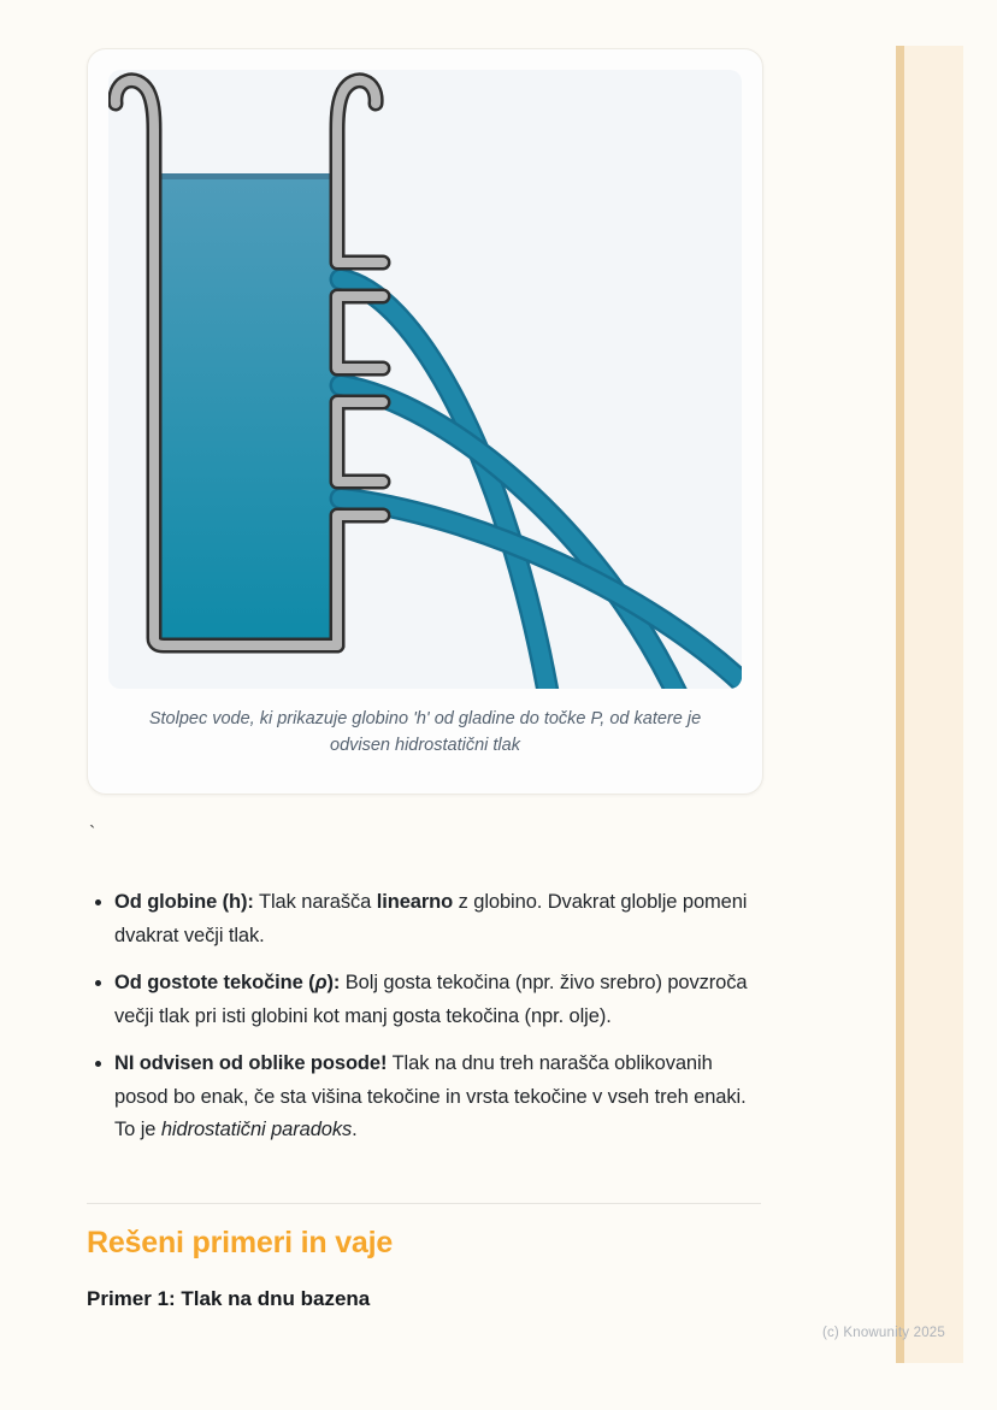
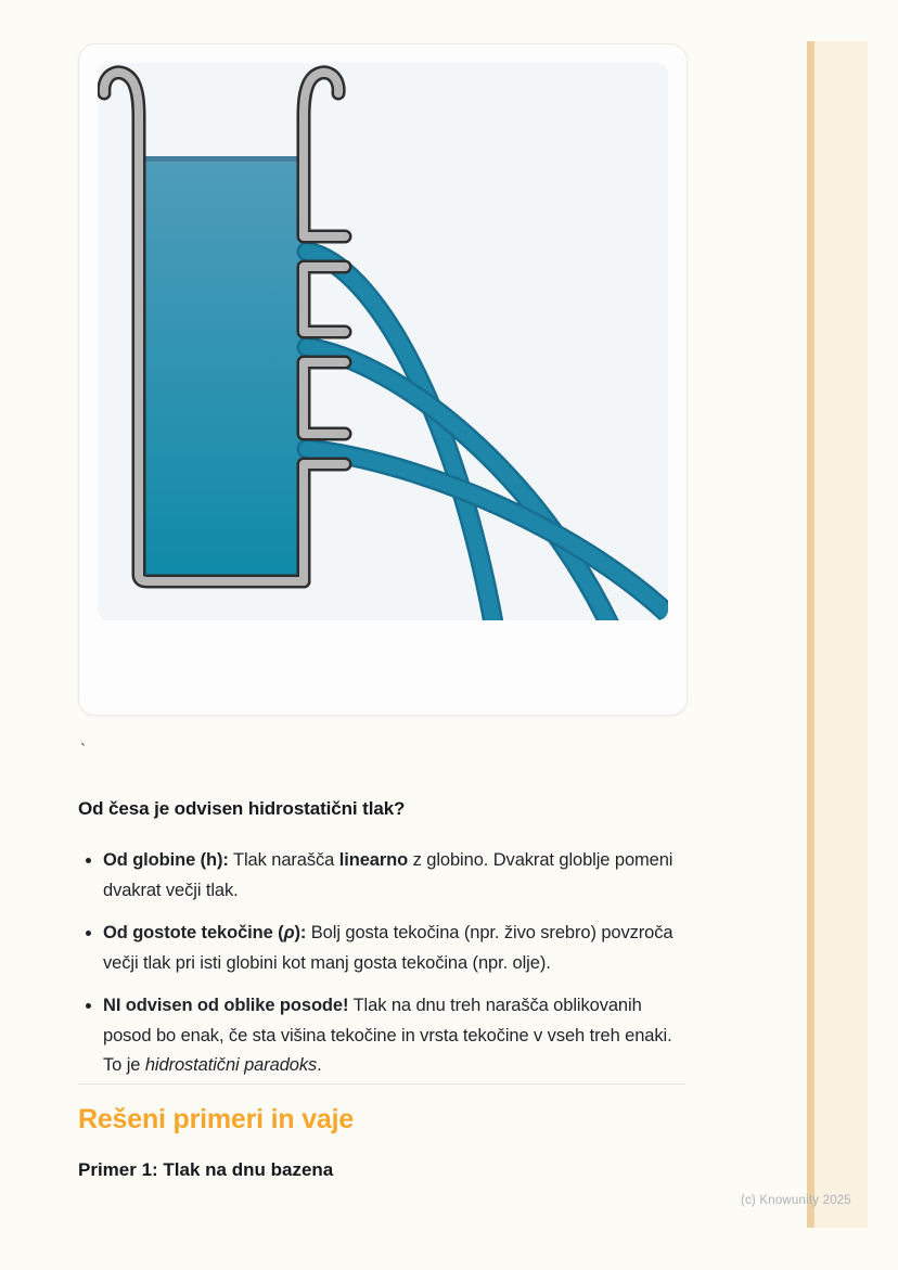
- Stolpec vode, ki prikazuje globino 'h' od gladine do točke P, od katere je odvisen hidrostatični tlak
  `
+ Od česa je odvisen hidrostatični tlak?
  Od globine (h): Tlak narašča linearno z globino. Dvakrat globlje pomeni dvakrat večji tlak.
  Od gostote tekočine (ρ): Bolj gosta tekočina (npr. živo srebro) povzroča večji tlak pri isti globini kot manj gosta tekočina (npr. olje).
  NI odvisen od oblike posode! Tlak na dnu treh narašča oblikovanih posod bo enak, če sta višina tekočine in vrsta tekočine v vseh treh enaki. To je hidrostatični paradoks.
  Rešeni primeri in vaje
  Primer 1: Tlak na dnu bazena
  (c) Knowunity 2025
